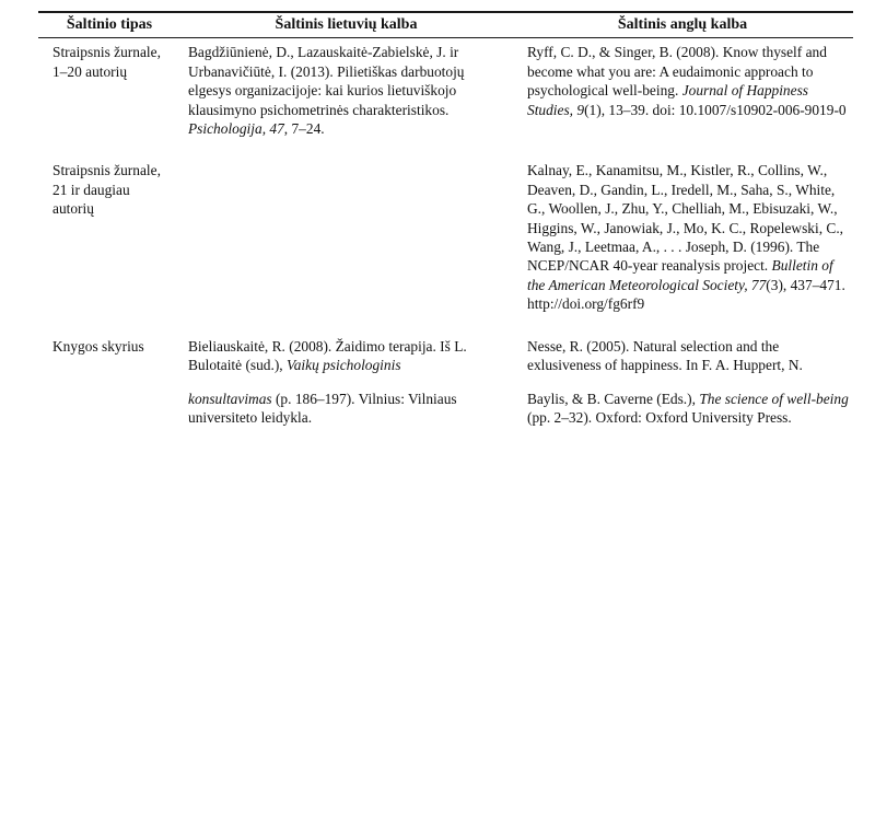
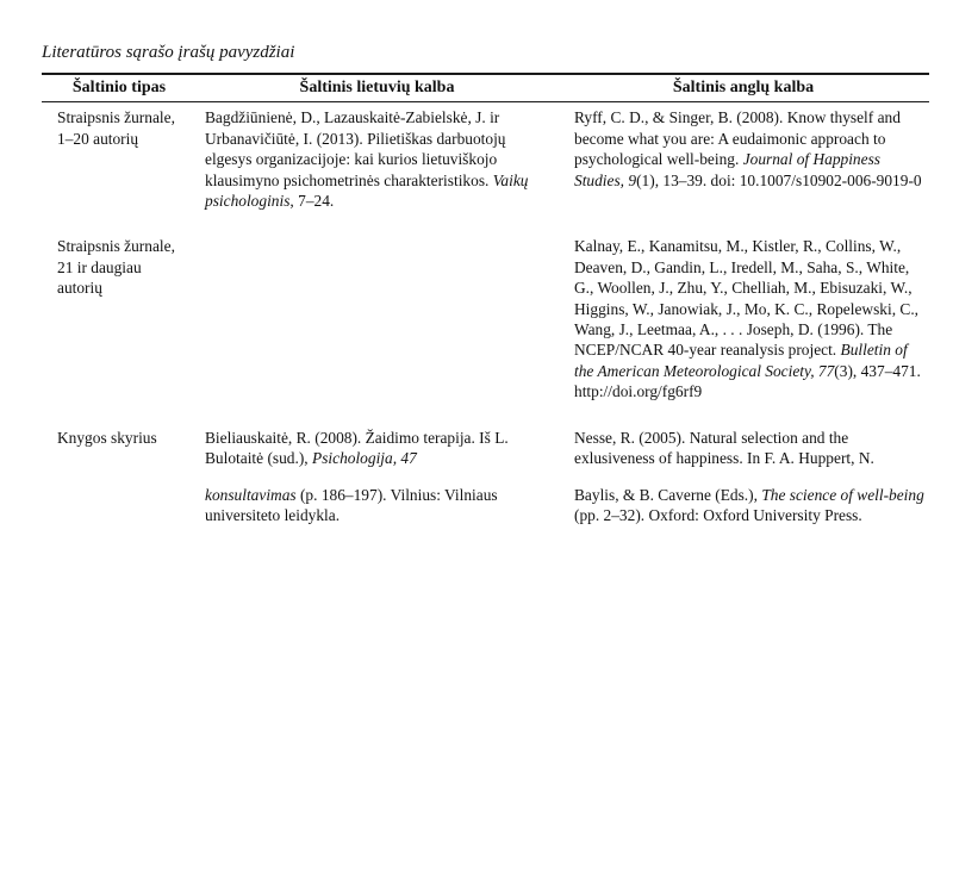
+ Literatūros sąrašo įrašų pavyzdžiai
  Šaltinio tipas	Šaltinis lietuvių kalba	Šaltinis anglų kalba
- Straipsnis žurnale, 1–20 autorių	Bagdžiūnienė, D., Lazauskaitė-Zabielskė, J. ir Urbanavičiūtė, I. (2013). Pilietiškas darbuotojų elgesys organizacijoje: kai kurios lietuviškojo klausimyno psichometrinės charakteristikos. Psichologija, 47, 7–24.	Ryff, C. D., & Singer, B. (2008). Know thyself and become what you are: A eudaimonic approach to psychological well-being. Journal of Happiness Studies, 9(1), 13–39. doi: 10.1007/s10902-006-9019-0
+ Straipsnis žurnale, 1–20 autorių	Bagdžiūnienė, D., Lazauskaitė-Zabielskė, J. ir Urbanavičiūtė, I. (2013). Pilietiškas darbuotojų elgesys organizacijoje: kai kurios lietuviškojo klausimyno psichometrinės charakteristikos. Vaikų psichologinis, 7–24.	Ryff, C. D., & Singer, B. (2008). Know thyself and become what you are: A eudaimonic approach to psychological well-being. Journal of Happiness Studies, 9(1), 13–39. doi: 10.1007/s10902-006-9019-0
  Straipsnis žurnale, 21 ir daugiau autorių		Kalnay, E., Kanamitsu, M., Kistler, R., Collins, W., Deaven, D., Gandin, L., Iredell, M., Saha, S., White, G., Woollen, J., Zhu, Y., Chelliah, M., Ebisuzaki, W., Higgins, W., Janowiak, J., Mo, K. C., Ropelewski, C., Wang, J., Leetmaa, A., . . . Joseph, D. (1996). The NCEP/NCAR 40-year reanalysis project. Bulletin of the American Meteorological Society, 77(3), 437–471. http://doi.org/fg6rf9
- Knygos skyrius	Bieliauskaitė, R. (2008). Žaidimo terapija. Iš L. Bulotaitė (sud.), Vaikų psichologiniskonsultavimas (p. 186–197). Vilnius: Vilniaus universiteto leidykla.	Nesse, R. (2005). Natural selection and the exlusiveness of happiness. In F. A. Huppert, N.Baylis, & B. Caverne (Eds.), The science of well-being (pp. 2–32). Oxford: Oxford University Press.
+ Knygos skyrius	Bieliauskaitė, R. (2008). Žaidimo terapija. Iš L. Bulotaitė (sud.), Psichologija, 47konsultavimas (p. 186–197). Vilnius: Vilniaus universiteto leidykla.	Nesse, R. (2005). Natural selection and the exlusiveness of happiness. In F. A. Huppert, N.Baylis, & B. Caverne (Eds.), The science of well-being (pp. 2–32). Oxford: Oxford University Press.
